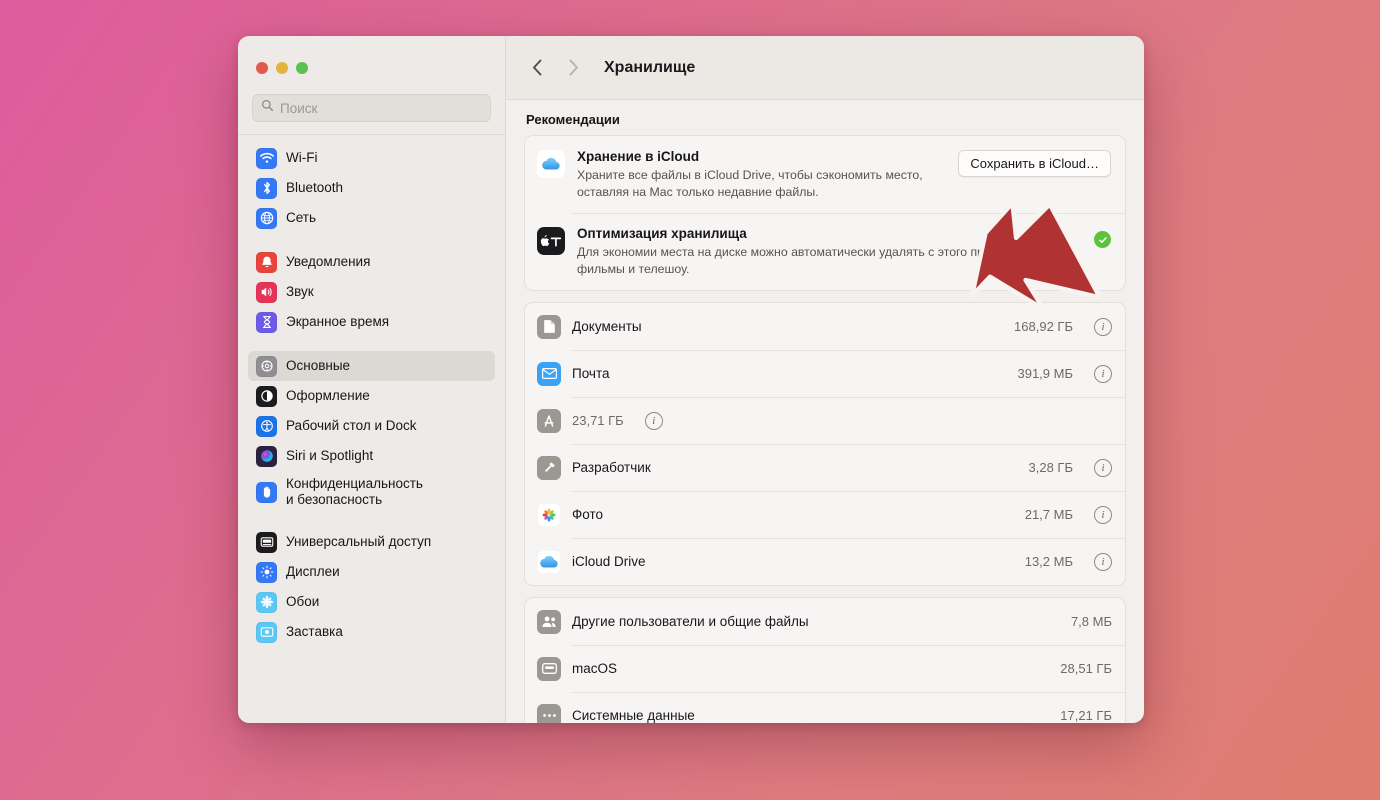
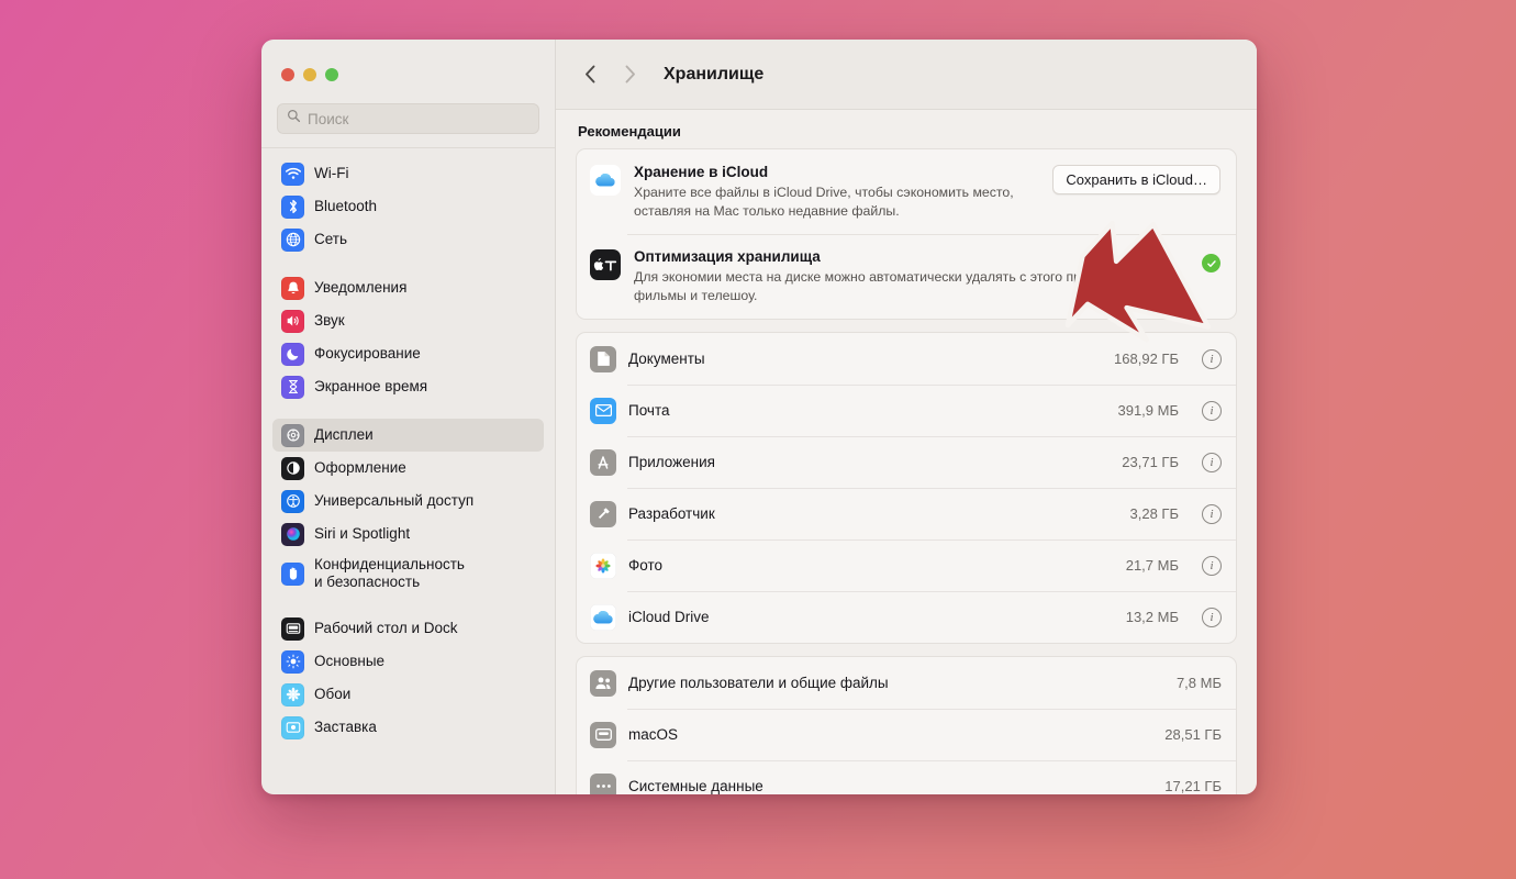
  Поиск
  Wi-Fi
  Bluetooth
  Сеть
  Уведомления
  Звук
+ Фокусирование
  Экранное время
- Основные
+ Дисплеи
  Оформление
- Рабочий стол и Dock
+ Универсальный доступ
  Siri и Spotlight
  Конфиденциальность
  и безопасность
- Универсальный доступ
+ Рабочий стол и Dock
- Дисплеи
+ Основные
  Обои
  Заставка
  Хранилище
  Рекомендации
  Хранение в iCloud
  Храните все файлы в iCloud Drive, чтобы сэкономить место, оставляя на Mac только недавние файлы.
  Сохранить в iCloud…
  Оптимизация хранилища
  Для экономии места на диске можно автоматически удалять с этого п фильмы и телешоу.
  Документы
  168,92 ГБ
  i
  Почта
  391,9 МБ
  i
+ Приложения
  23,71 ГБ
  i
  Разработчик
  3,28 ГБ
  i
  Фото
  21,7 МБ
  i
  iCloud Drive
  13,2 МБ
  i
  Другие пользователи и общие файлы
  7,8 МБ
  macOS
  28,51 ГБ
  Системные данные
  17,21 ГБ
